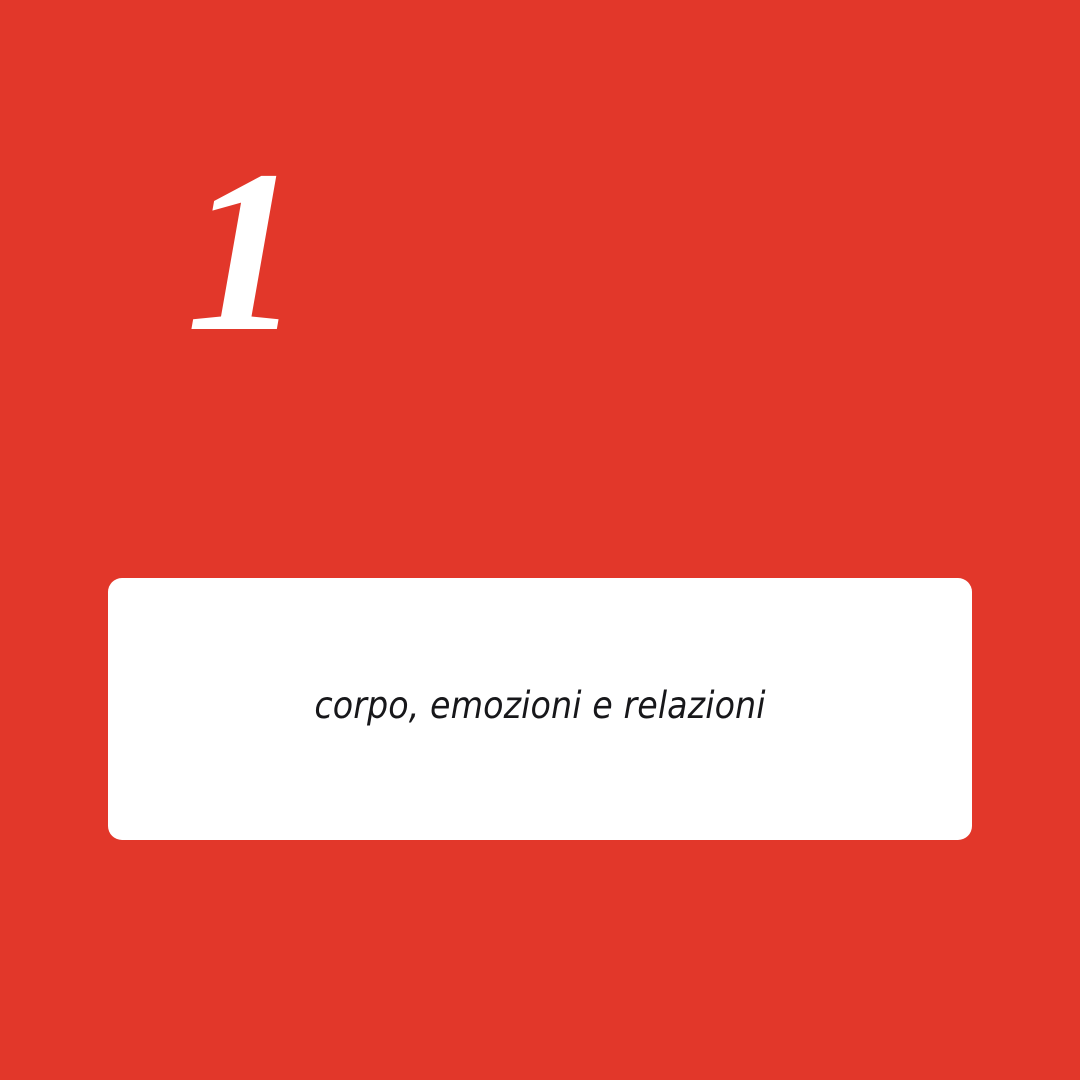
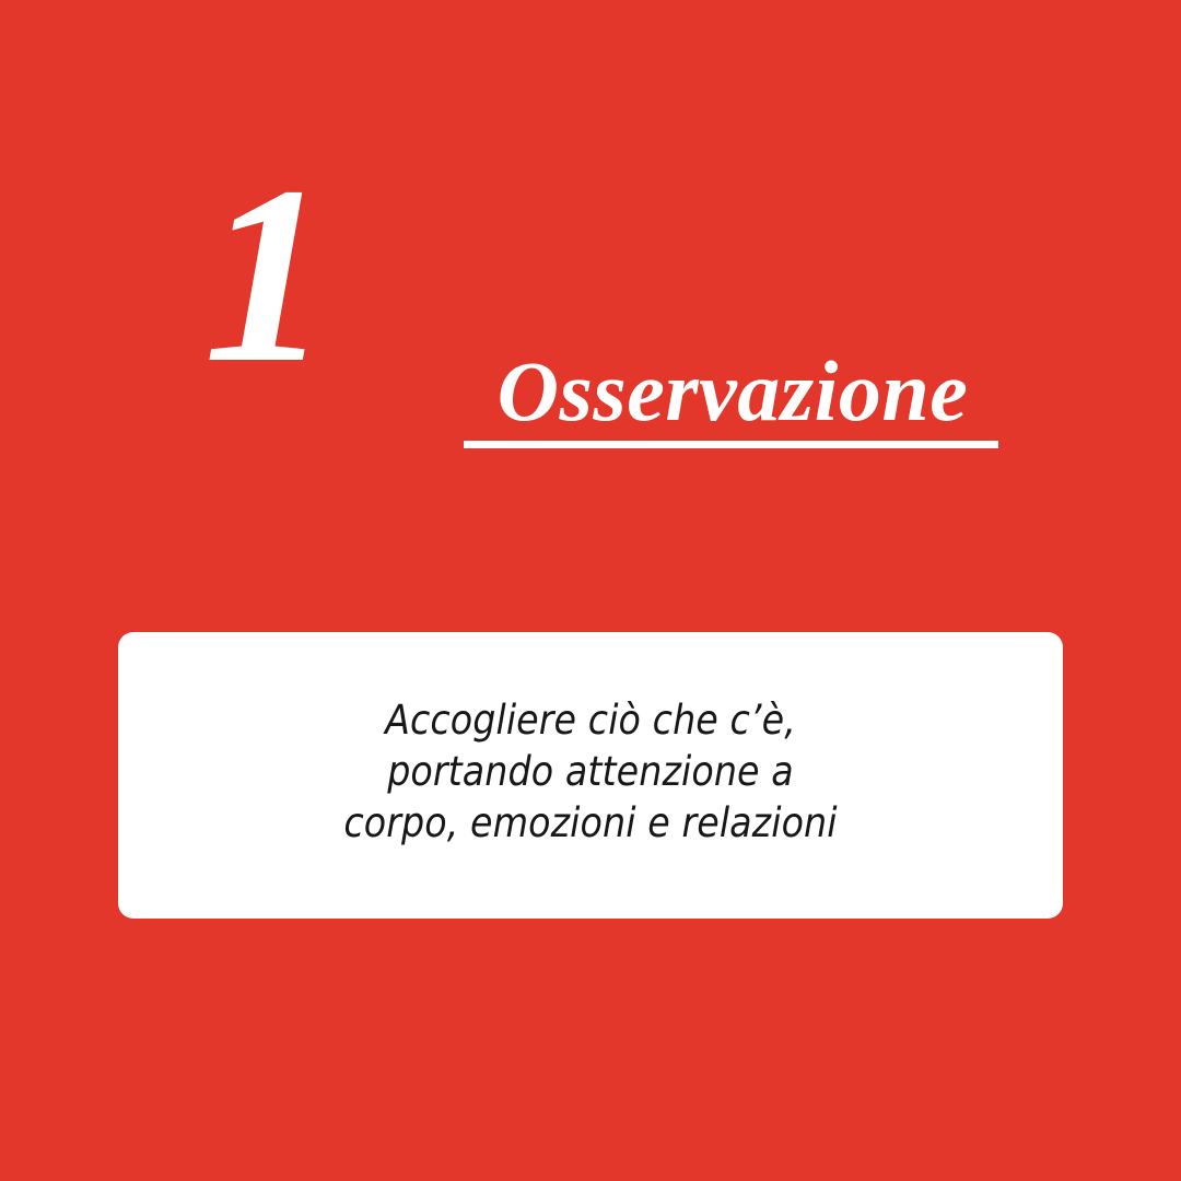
  1
+ Osservazione
+ Accogliere ciò che c’è,
+ portando attenzione a
  corpo, emozioni e relazioni
